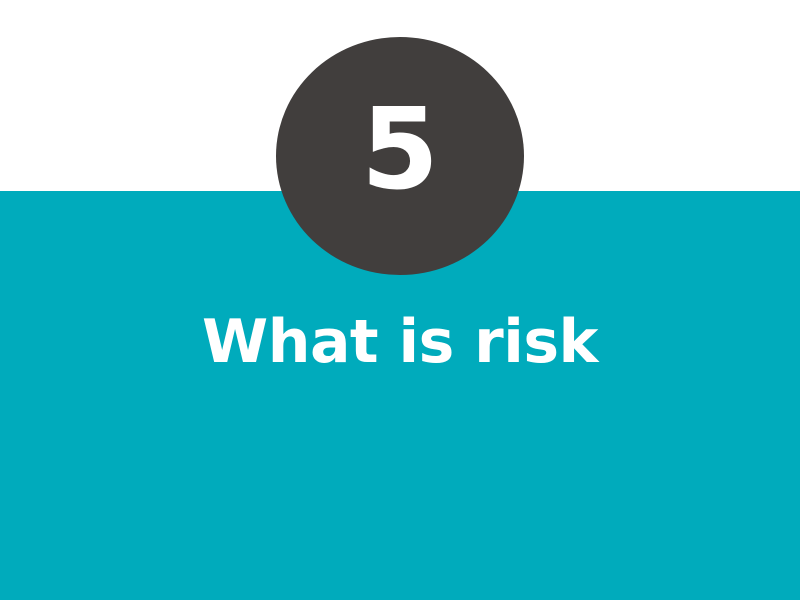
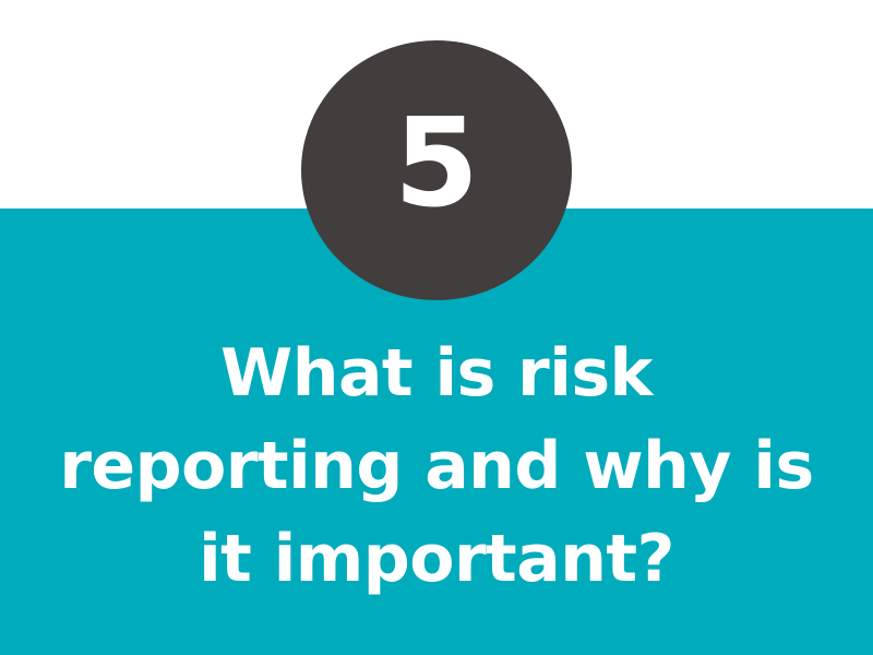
  5
  What is risk
+ reporting and why is
+ it important?
